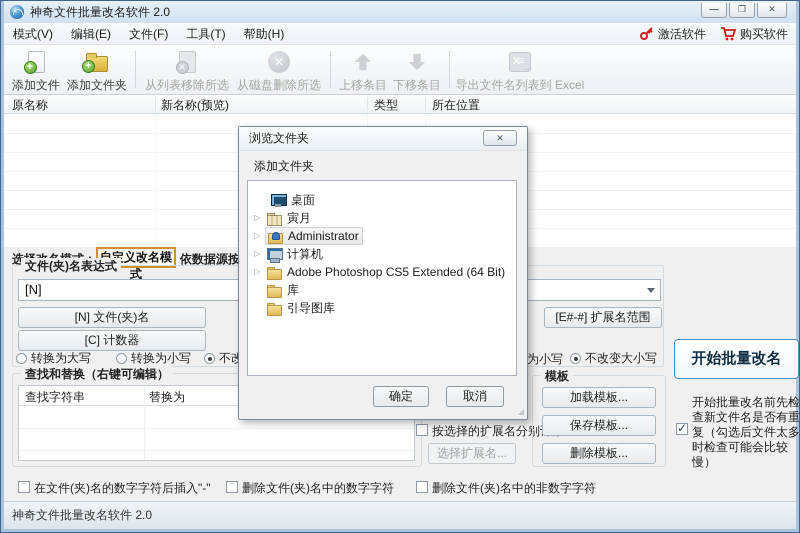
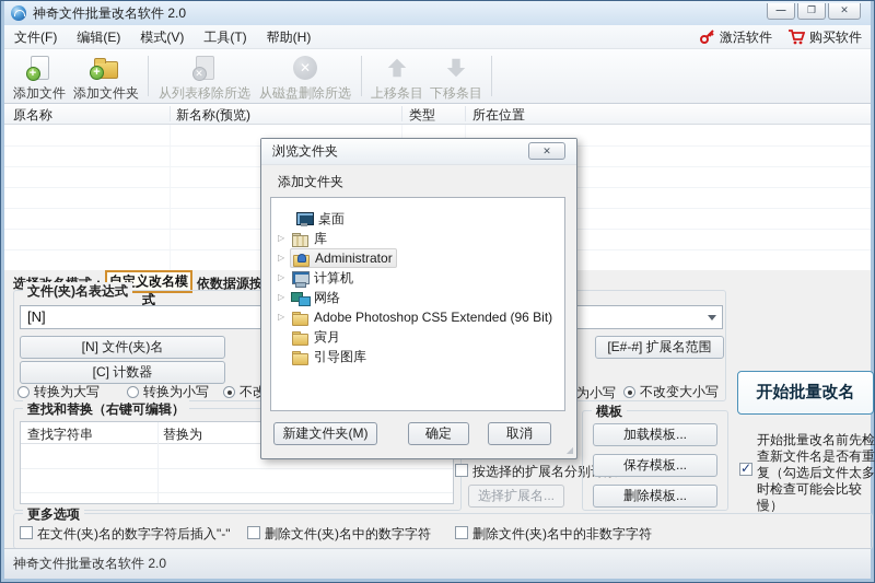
  神奇文件批量改名软件 2.0
- 模式(V)
+ 文件(F)
  编辑(E)
- 文件(F)
+ 模式(V)
  工具(T)
  帮助(H)
  激活软件
  购买软件
  添加文件
  添加文件夹
  从列表移除所选
  从磁盘删除所选
  上移条目
  下移条目
- 导出文件名列表到 Excel
  原名称
  新名称(预览)
  类型
  所在位置
  自定义改名模式
  依数据源按
  文件(夹)名表达式
  [N]
  [N] 文件(夹)名
  [E#-#] 扩展名范围
  [C] 计数器
  转换为大写
  转换为小写
  为小写
  不改变大小写
  查找和替换（右键可编辑）
  查找字符串
  替换为
  按选择的扩展名分别
  选择扩展名...
  模板
  加载模板...
  保存模板...
  删除模板...
  开始批量改名
  开始批量改名前先检查新文件名是否有重复（勾选后文件太多时检查可能会比较慢）
+ 更多选项
  在文件(夹)名的数字字符后插入"-"
  删除文件(夹)名中的数字字符
  删除文件(夹)名中的非数字字符
  神奇文件批量改名软件 2.0
  浏览文件夹
  添加文件夹
  桌面
- 寅月
+ 库
  Administrator
  计算机
+ 网络
- Adobe Photoshop CS5 Extended (64 Bit)
+ Adobe Photoshop CS5 Extended (96 Bit)
- 库
+ 寅月
  引导图库
+ 新建文件夹(M)
  确定
  取消
  ◢
